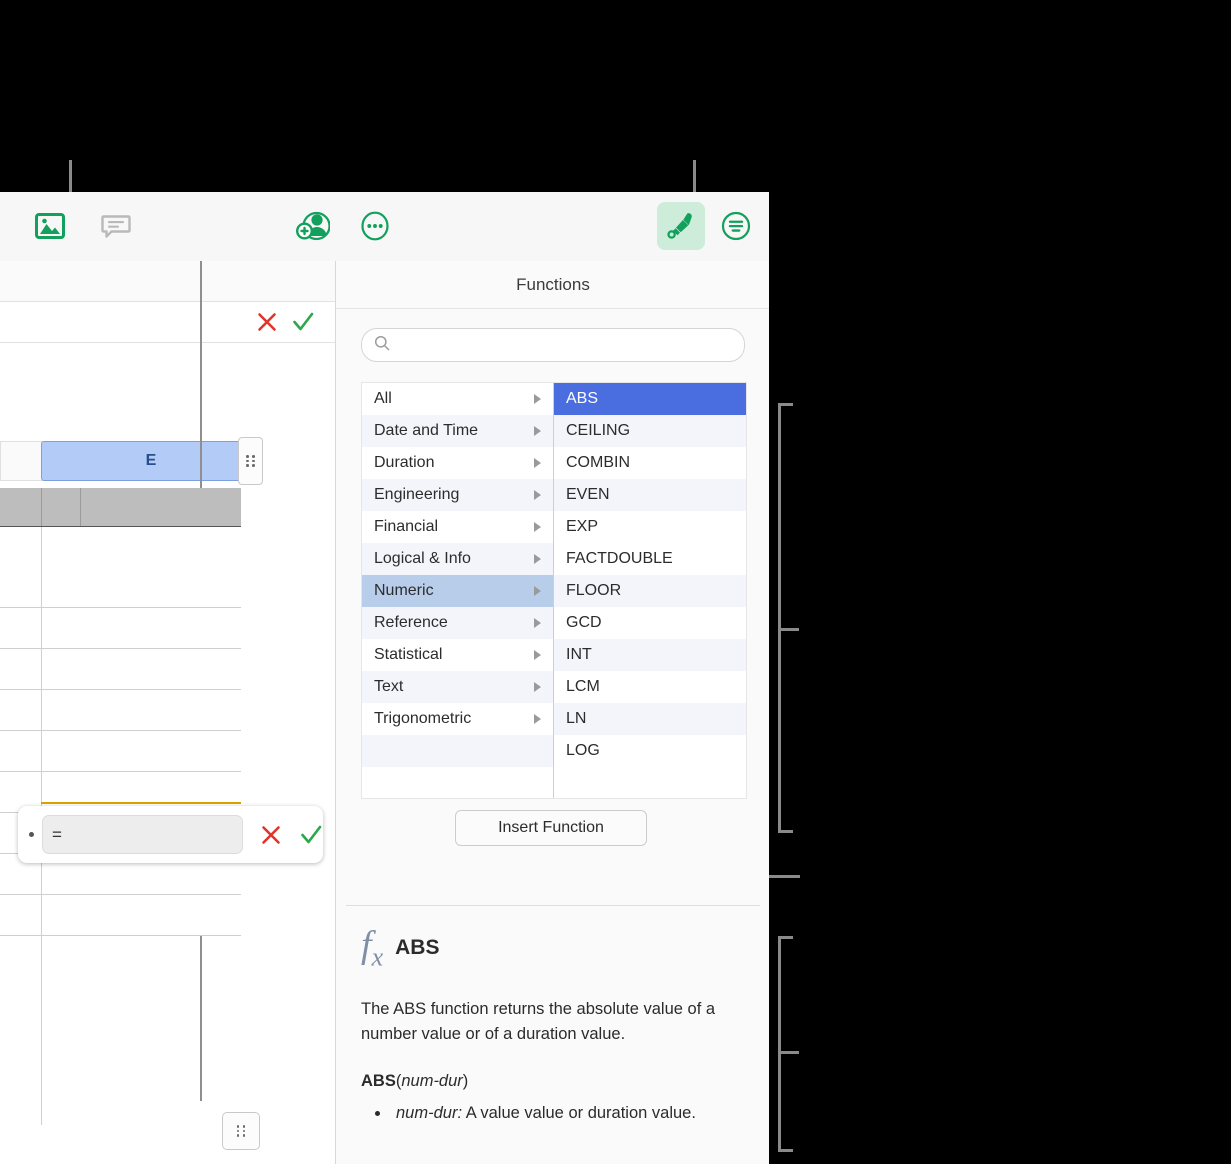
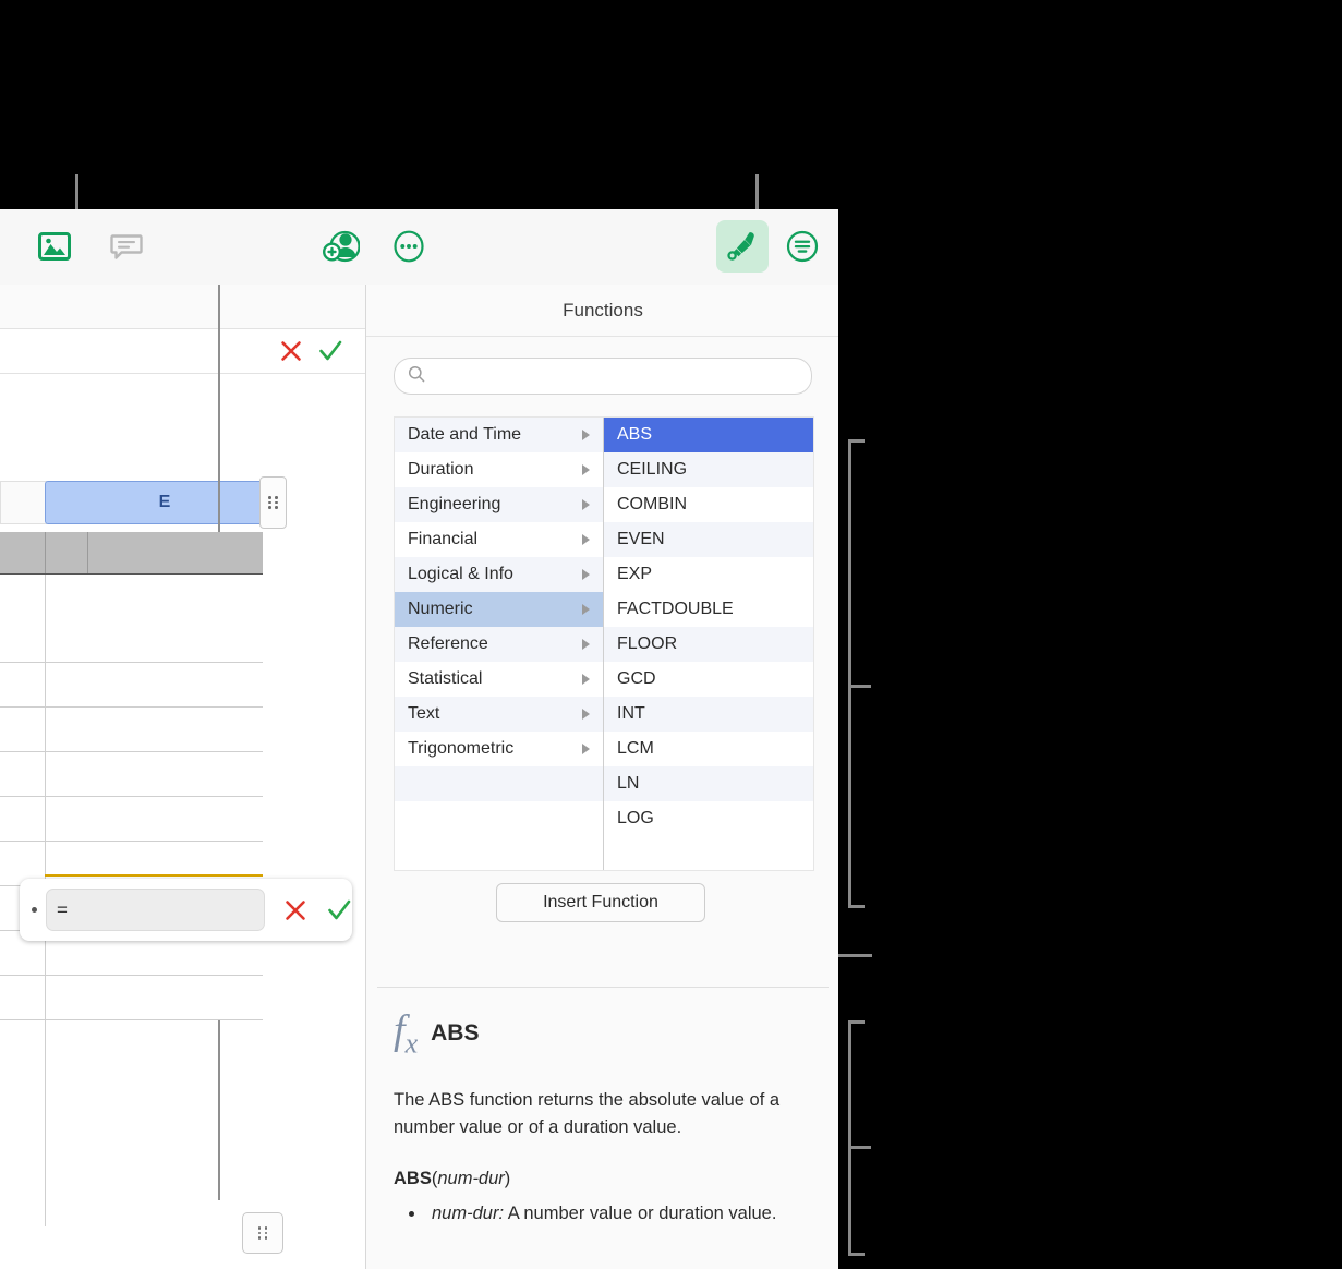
  E
  =
  Functions
- All
  Date and Time
  Duration
  Engineering
  Financial
  Logical & Info
  Numeric
  Reference
  Statistical
  Text
  Trigonometric
  ABS
  CEILING
  COMBIN
  EVEN
  EXP
  FACTDOUBLE
  FLOOR
  GCD
  INT
  LCM
  LN
  LOG
  Insert Function
  fx
  ABS
  The ABS function returns the absolute value of a number value or of a duration value.
  ABS(num-dur)
- num-dur: A value value or duration value.
+ num-dur: A number value or duration value.
